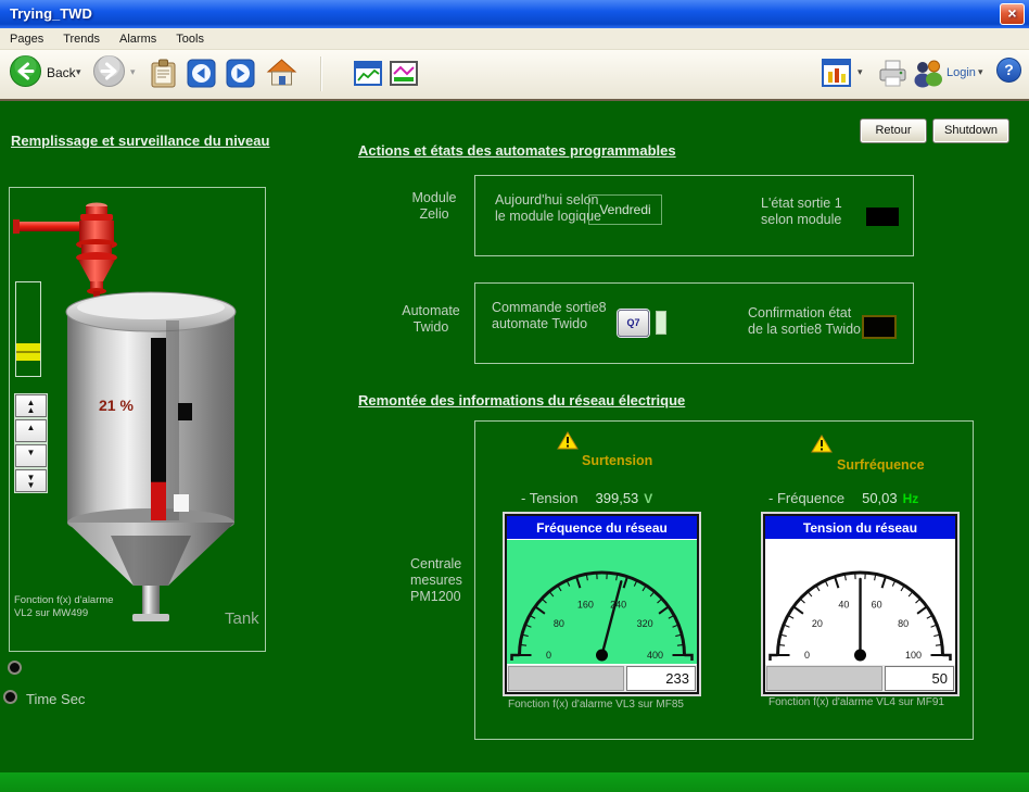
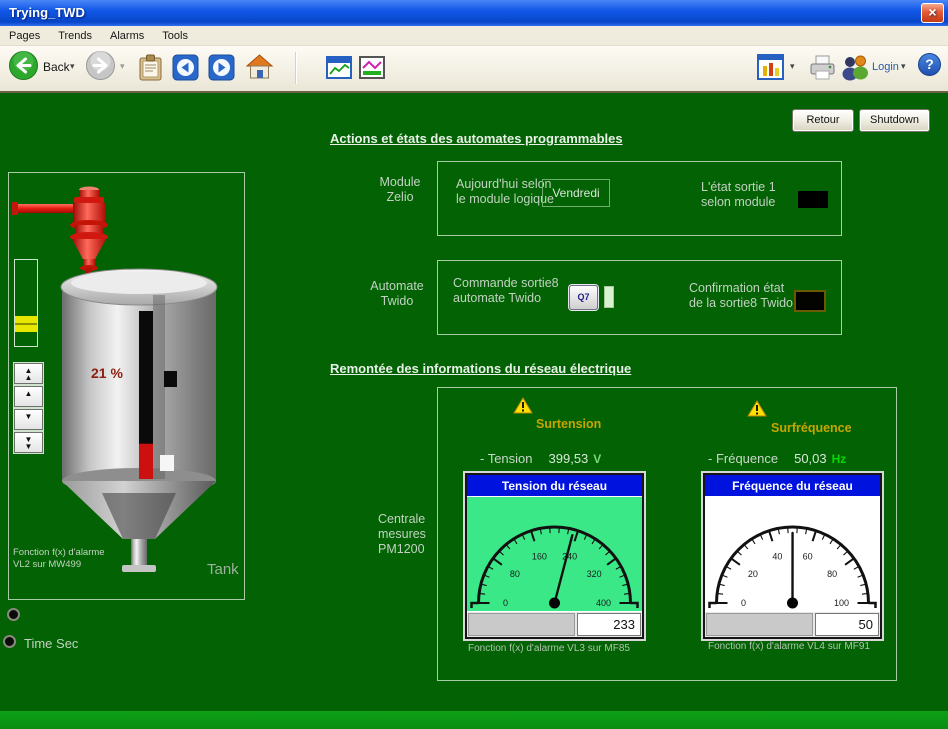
  Trying_TWD
  ×
  Pages
  Trends
  Alarms
  Tools
  Back
  ▾
  ▾
  ▾
  Login
  ▾
  ?
  Retour
  Shutdown
- Remplissage et surveillance du niveau
  ▲
  ▲
  ▲
  ▼
  ▼
  ▼
  21 %
  Fonction f(x) d'alarme
  VL2 sur MW499
  Tank
  Time Sec
  Actions et états des automates programmables
  Module
  Zelio
  Aujourd'hui selon
  le module logique
  Vendredi
  L'état sortie 1
  selon module
  Automate
  Twido
  Commande sortie8
  automate Twido
  Q7
  Confirmation état
  de la sortie8 Twido
  Remontée des informations du réseau électrique
  Centrale
  mesures
  PM1200
  Surtension
  Surfréquence
  - Tension
  399,53
  V
  - Fréquence
  50,03
  Hz
- Fréquence du réseau
+ Tension du réseau
  0
  80
  160
  240
  320
  400
  233
- Tension du réseau
+ Fréquence du réseau
  0
  20
  40
  60
  80
  100
  50
  Fonction f(x) d'alarme VL3 sur MF85
  Fonction f(x) d'alarme VL4 sur MF91
